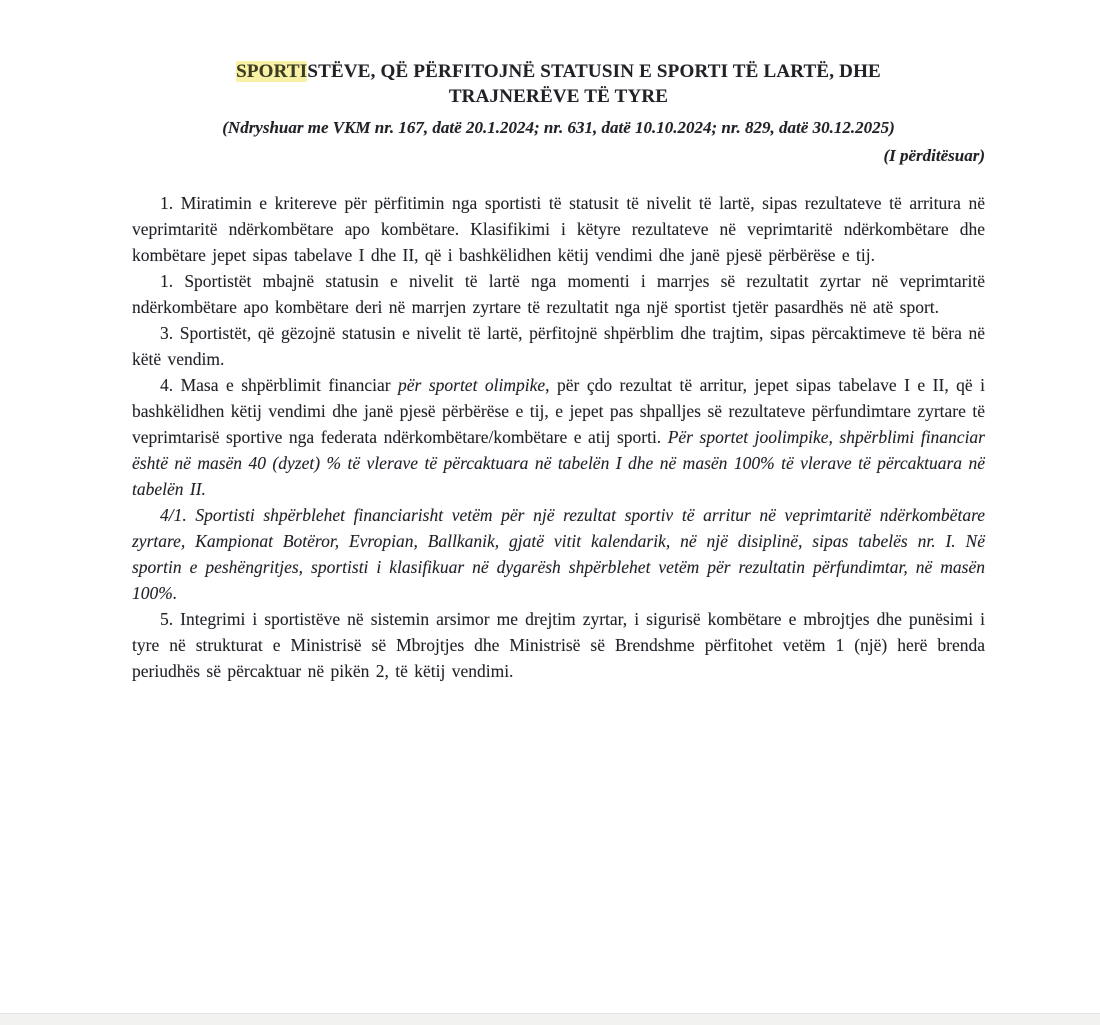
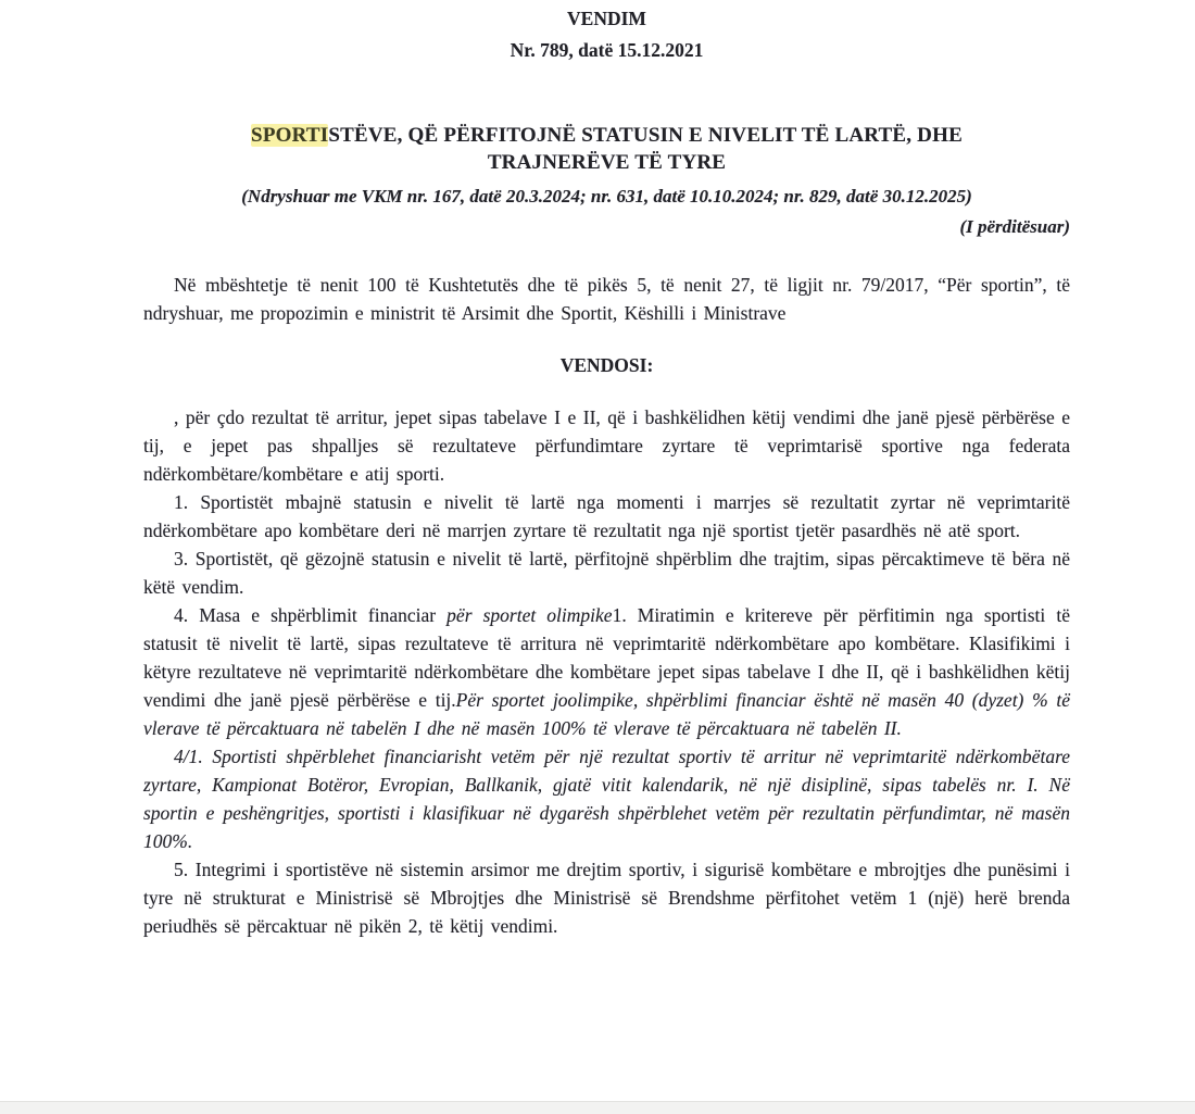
+ VENDIM
+ Nr. 789, datë 15.12.2021
- SPORTISTËVE, QË PËRFITOJNË STATUSIN E SPORTI TË LARTË, DHE
+ SPORTISTËVE, QË PËRFITOJNË STATUSIN E NIVELIT TË LARTË, DHE
  TRAJNERËVE TË TYRE
- (Ndryshuar me VKM nr. 167, datë 20.1.2024; nr. 631, datë 10.10.2024; nr. 829, datë 30.12.2025)
+ (Ndryshuar me VKM nr. 167, datë 20.3.2024; nr. 631, datë 10.10.2024; nr. 829, datë 30.12.2025)
  (I përditësuar)
+ Në mbështetje të nenit 100 të Kushtetutës dhe të pikës 5, të nenit 27, të ligjit nr. 79/2017, “Për sportin”, të ndryshuar, me propozimin e ministrit të Arsimit dhe Sportit, Këshilli i Ministrave
+ VENDOSI:
- 1. Miratimin e kritereve për përfitimin nga sportisti të statusit të nivelit të lartë, sipas rezultateve të arritura në veprimtaritë ndërkombëtare apo kombëtare. Klasifikimi i këtyre rezultateve në veprimtaritë ndërkombëtare dhe kombëtare jepet sipas tabelave I dhe II, që i bashkëlidhen këtij vendimi dhe janë pjesë përbërëse e tij.
+ , për çdo rezultat të arritur, jepet sipas tabelave I e II, që i bashkëlidhen këtij vendimi dhe janë pjesë përbërëse e tij, e jepet pas shpalljes së rezultateve përfundimtare zyrtare të veprimtarisë sportive nga federata ndërkombëtare/kombëtare e atij sporti.
  1. Sportistët mbajnë statusin e nivelit të lartë nga momenti i marrjes së rezultatit zyrtar në veprimtaritë ndërkombëtare apo kombëtare deri në marrjen zyrtare të rezultatit nga një sportist tjetër pasardhës në atë sport.
  3. Sportistët, që gëzojnë statusin e nivelit të lartë, përfitojnë shpërblim dhe trajtim, sipas përcaktimeve të bëra në këtë vendim.
- 4. Masa e shpërblimit financiar për sportet olimpike, për çdo rezultat të arritur, jepet sipas tabelave I e II, që i bashkëlidhen këtij vendimi dhe janë pjesë përbërëse e tij, e jepet pas shpalljes së rezultateve përfundimtare zyrtare të veprimtarisë sportive nga federata ndërkombëtare/kombëtare e atij sporti. Për sportet joolimpike, shpërblimi financiar është në masën 40 (dyzet) % të vlerave të përcaktuara në tabelën I dhe në masën 100% të vlerave të përcaktuara në tabelën II.
+ 4. Masa e shpërblimit financiar për sportet olimpike1. Miratimin e kritereve për përfitimin nga sportisti të statusit të nivelit të lartë, sipas rezultateve të arritura në veprimtaritë ndërkombëtare apo kombëtare. Klasifikimi i këtyre rezultateve në veprimtaritë ndërkombëtare dhe kombëtare jepet sipas tabelave I dhe II, që i bashkëlidhen këtij vendimi dhe janë pjesë përbërëse e tij.Për sportet joolimpike, shpërblimi financiar është në masën 40 (dyzet) % të vlerave të përcaktuara në tabelën I dhe në masën 100% të vlerave të përcaktuara në tabelën II.
  4/1. Sportisti shpërblehet financiarisht vetëm për një rezultat sportiv të arritur në veprimtaritë ndërkombëtare zyrtare, Kampionat Botëror, Evropian, Ballkanik, gjatë vitit kalendarik, në një disiplinë, sipas tabelës nr. I. Në sportin e peshëngritjes, sportisti i klasifikuar në dygarësh shpërblehet vetëm për rezultatin përfundimtar, në masën 100%.
- 5. Integrimi i sportistëve në sistemin arsimor me drejtim zyrtar, i sigurisë kombëtare e mbrojtjes dhe punësimi i tyre në strukturat e Ministrisë së Mbrojtjes dhe Ministrisë së Brendshme përfitohet vetëm 1 (një) herë brenda periudhës së përcaktuar në pikën 2, të këtij vendimi.
+ 5. Integrimi i sportistëve në sistemin arsimor me drejtim sportiv, i sigurisë kombëtare e mbrojtjes dhe punësimi i tyre në strukturat e Ministrisë së Mbrojtjes dhe Ministrisë së Brendshme përfitohet vetëm 1 (një) herë brenda periudhës së përcaktuar në pikën 2, të këtij vendimi.
